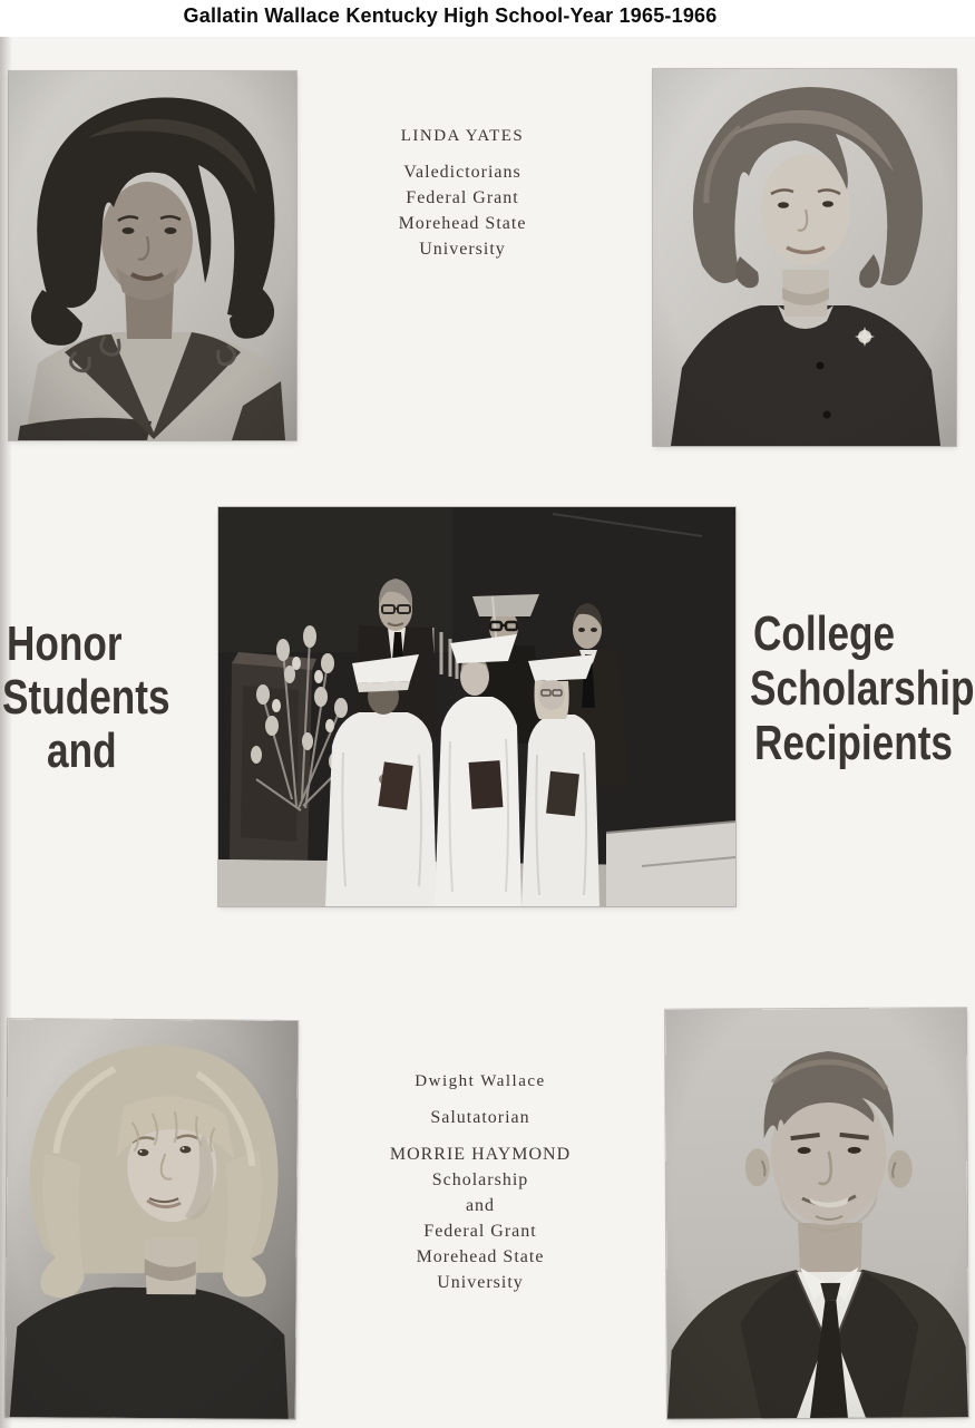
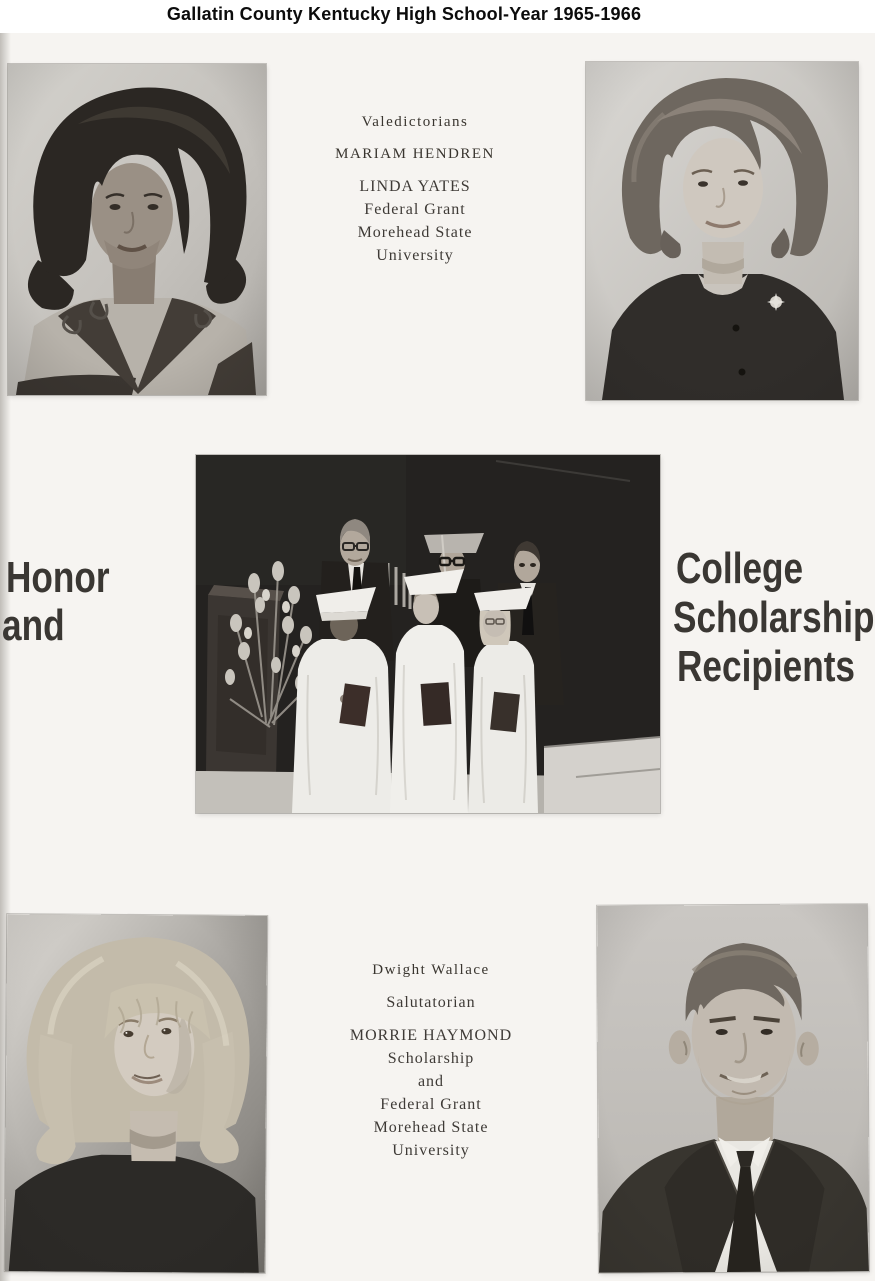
- Gallatin Wallace Kentucky High School-Year 1965-1966
+ Gallatin County Kentucky High School-Year 1965-1966
- LINDA YATES
+ Valedictorians
+ MARIAM HENDREN
- Valedictorians
+ LINDA YATES
  Federal Grant
  Morehead State
  University
  Honor
- Students
  and
  College
  Scholarship
  Recipients
  Dwight Wallace
  Salutatorian
  MORRIE HAYMOND
  Scholarship
  and
  Federal Grant
  Morehead State
  University
